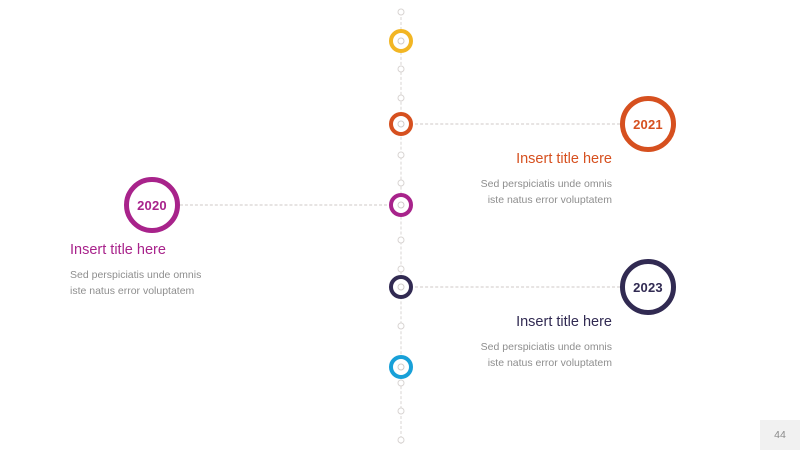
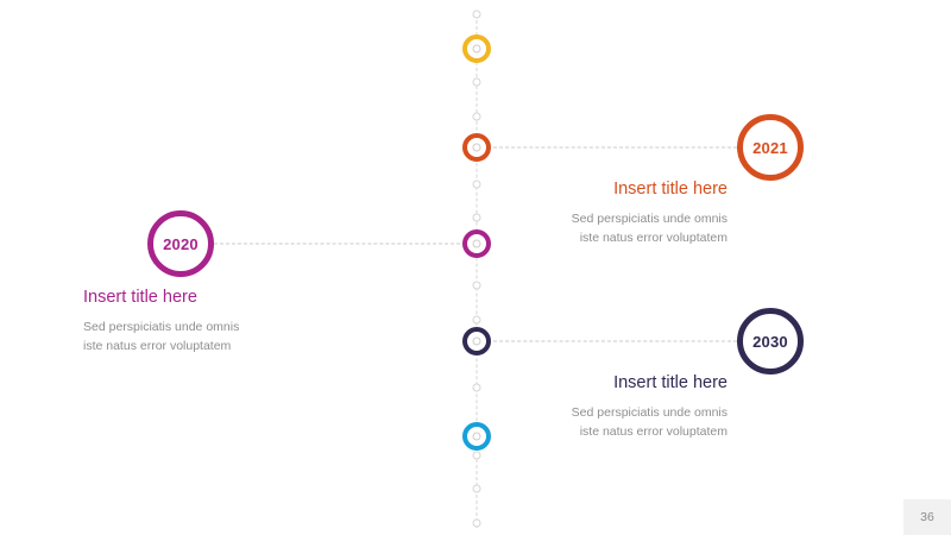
  2021
  2020
- 2023
+ 2030
  Insert title here
  Sed perspiciatis unde omnis
  iste natus error voluptatem
  Insert title here
  Sed perspiciatis unde omnis
  iste natus error voluptatem
  Insert title here
  Sed perspiciatis unde omnis
  iste natus error voluptatem
- 44
+ 36
